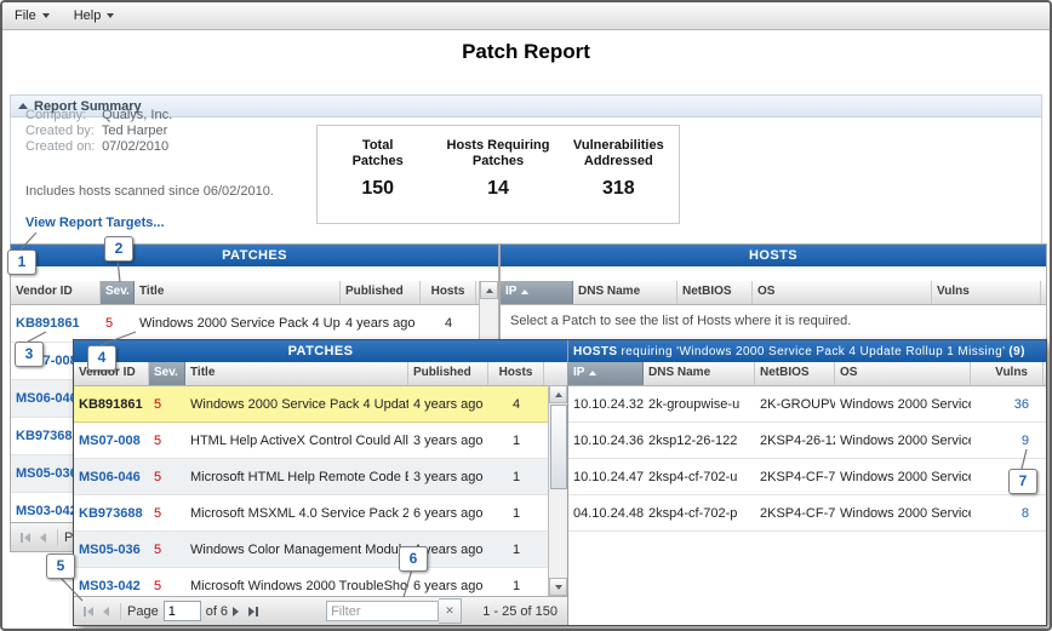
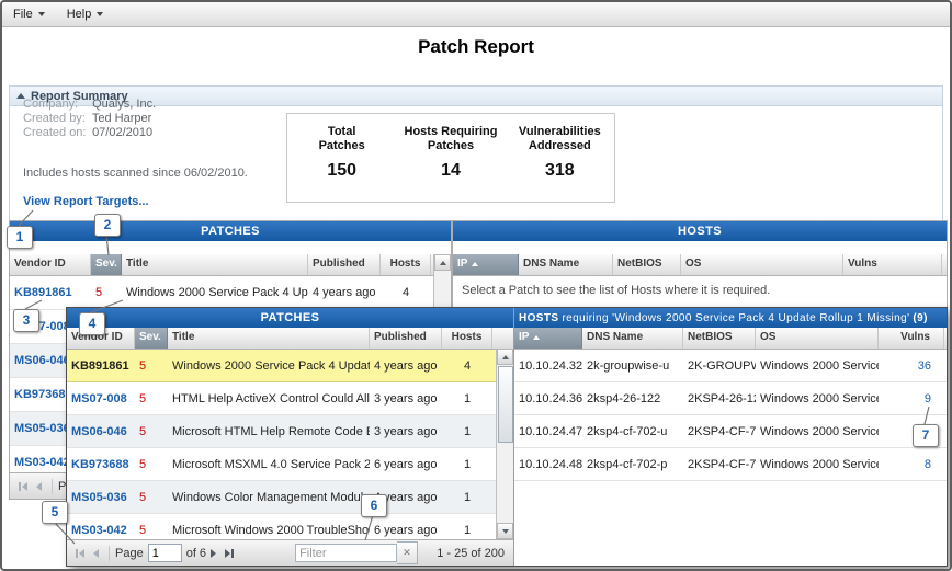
  File
  Help
  Patch Report
  Report Summary
  Company: Qualys, Inc.
  Created by: Ted Harper
  Created on: 07/02/2010
  Includes hosts scanned since 06/02/2010.
  View Report Targets...
  Total
  Patches
  150
  Hosts Requiring
  Patches
  14
  Vulnerabilities
  Addressed
  318
  PATCHES
  Vendor ID
  Sev.
  Title
  Published
  Hosts
  KB891861
  5
  Windows 2000 Service Pack 4 Up
  4 years ago
  4
  MS06-04
  KB97368
  MS05-03
  MS03-04
  HOSTS
  IP
  DNS Name
  NetBIOS
  OS
  Vulns
  Select a Patch to see the list of Hosts where it is required.
  PATCHES
  Vendor ID
  Sev.
  Title
  Published
  Hosts
  KB891861
  5
  Windows 2000 Service Pack 4 Updat
  4 years ago
  4
  MS07-008
  5
  HTML Help ActiveX Control Could All
  3 years ago
  1
  MS06-046
  5
  Microsoft HTML Help Remote Code
  3 years ago
  1
  KB973688
  5
  Microsoft MSXML 4.0 Service Pack 2
  6 years ago
  1
  MS05-036
  5
  Windows Color Management Modu
  ears ago
  1
  MS03-042
  5
  Microsoft Windows 2000 TroubleSho
  6 years ago
  1
  Page
  1
  of 6
  Filter
  ✕
- 1 - 25 of 150
+ 1 - 25 of 200
  HOSTS
  requiring 'Windows 2000 Service Pack 4 Update Rollup 1 Missing'
  (9)
  IP
  DNS Name
  NetBIOS
  OS
  Vulns
  10.10.24.32
  2k-groupwise-u
  2K-GROUP
  36
  10.10.24.36
- 2ksp12-26-122
+ 2ksp4-26-122
  2KSP4-26-1
  9
  10.10.24.47
  2ksp4-cf-702-u
  2KSP4-CF-7
- 04.10.24.48
+ 10.10.24.48
  2ksp4-cf-702-p
  2KSP4-CF-7
  8
  1
  2
  3
  4
  5
  6
  7
